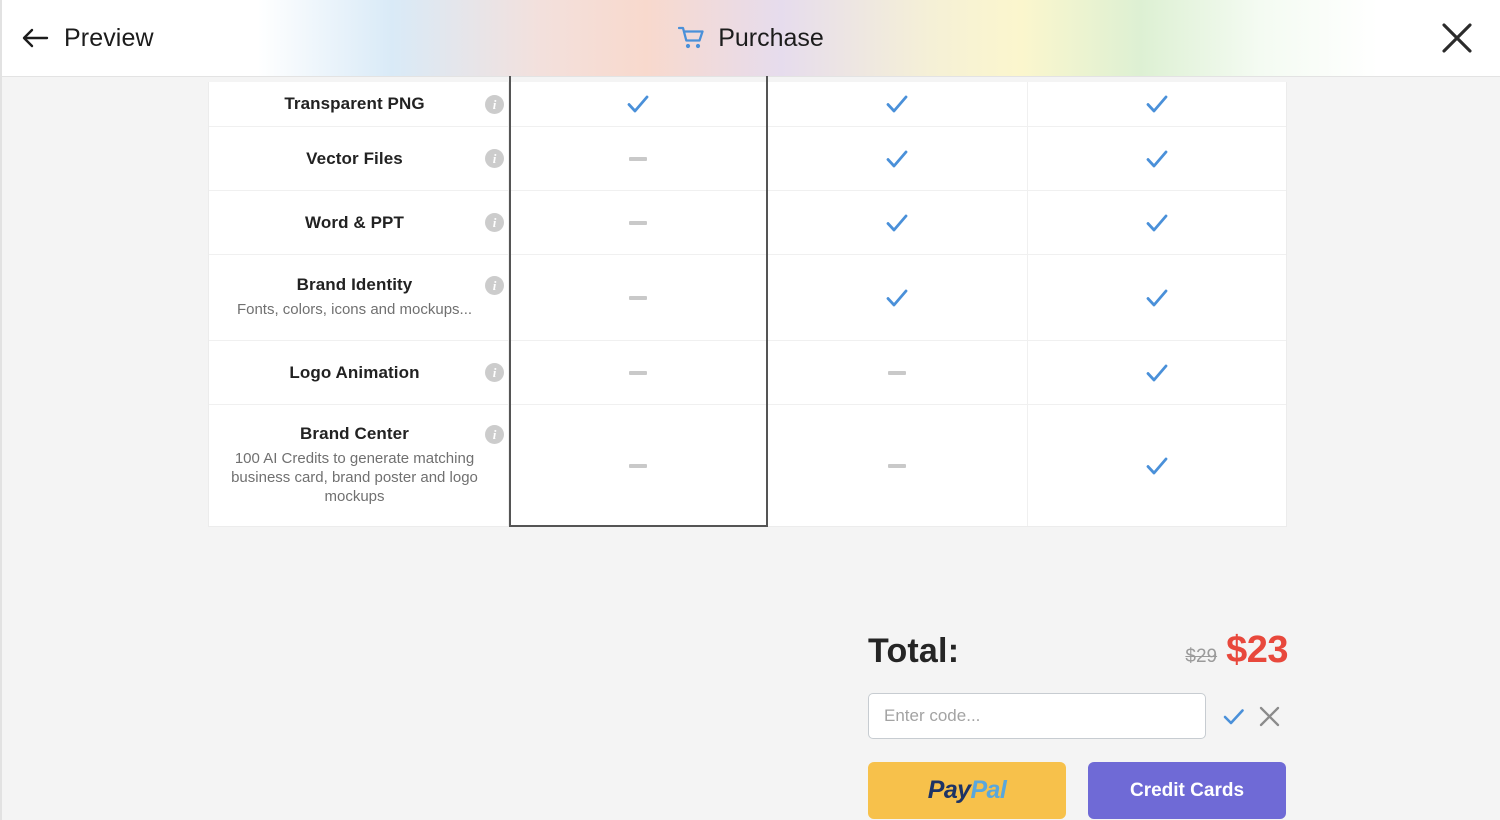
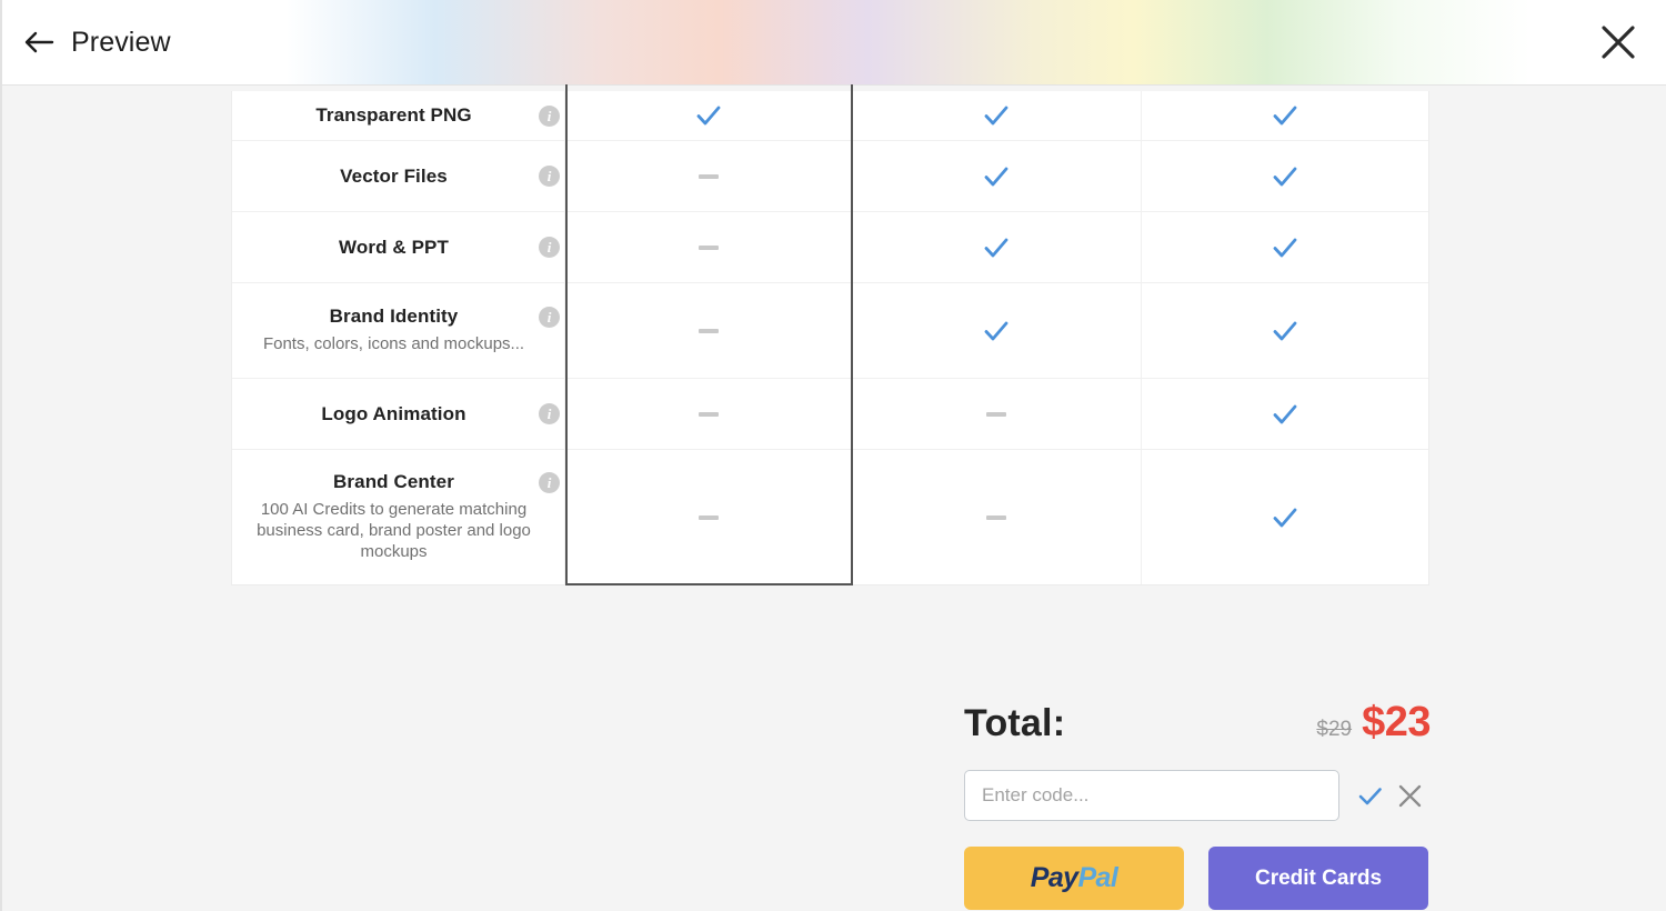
  Preview
- Purchase
  Transparent PNG
  i
  Vector Files
  i
  Word & PPT
  i
  Brand Identity
  i
  Fonts, colors, icons and mockups...
  Logo Animation
  i
  Brand Center
  i
  100 AI Credits to generate matching business card, brand poster and logo mockups
  Total:
  $29
  $23
  Enter code...
  PayPal
  Credit Cards
